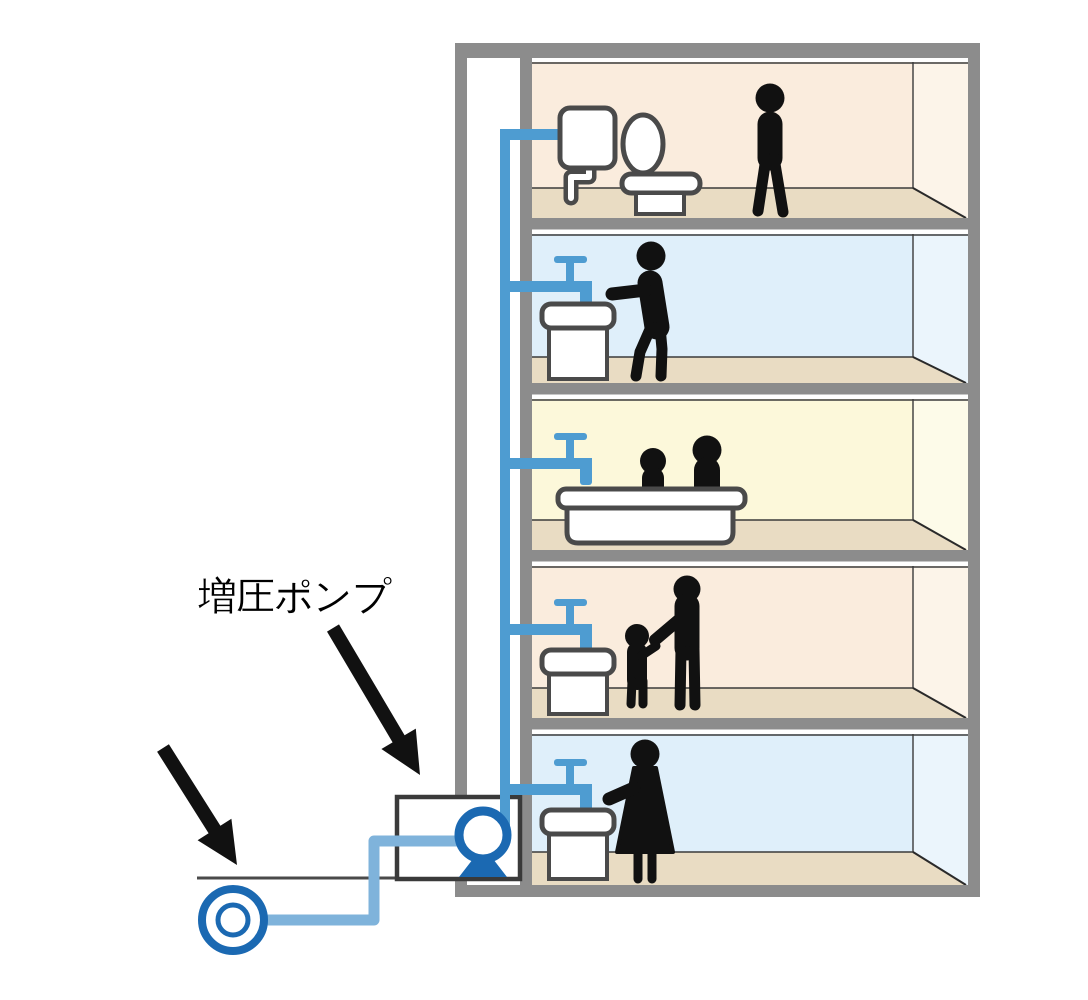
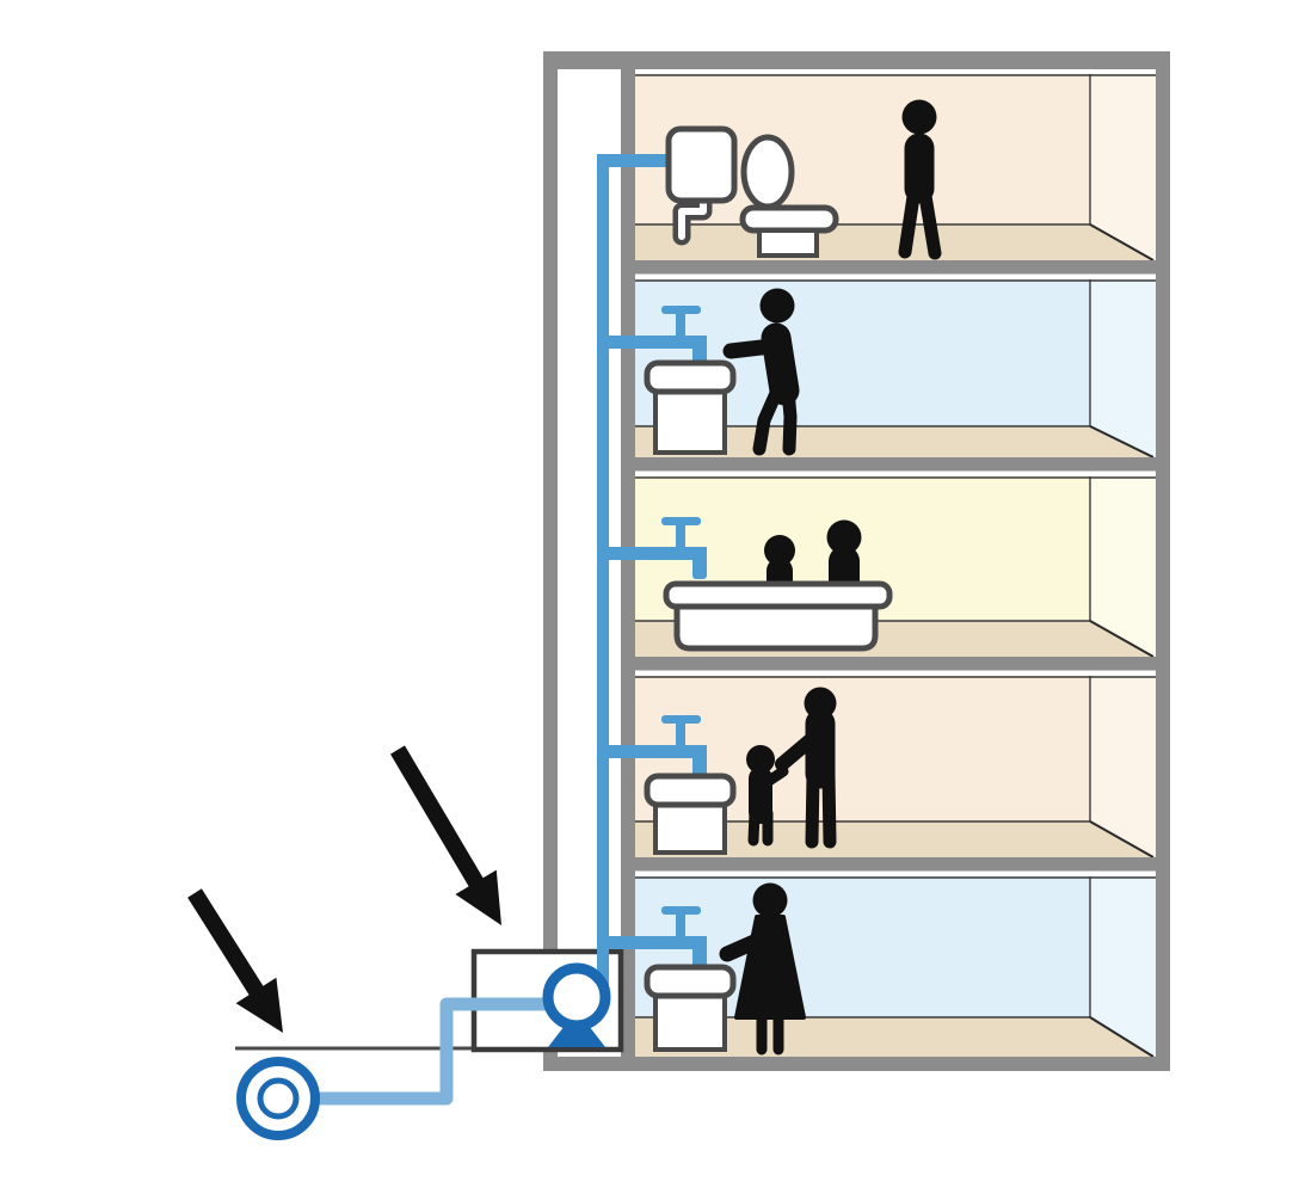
- 増圧ポンプ
